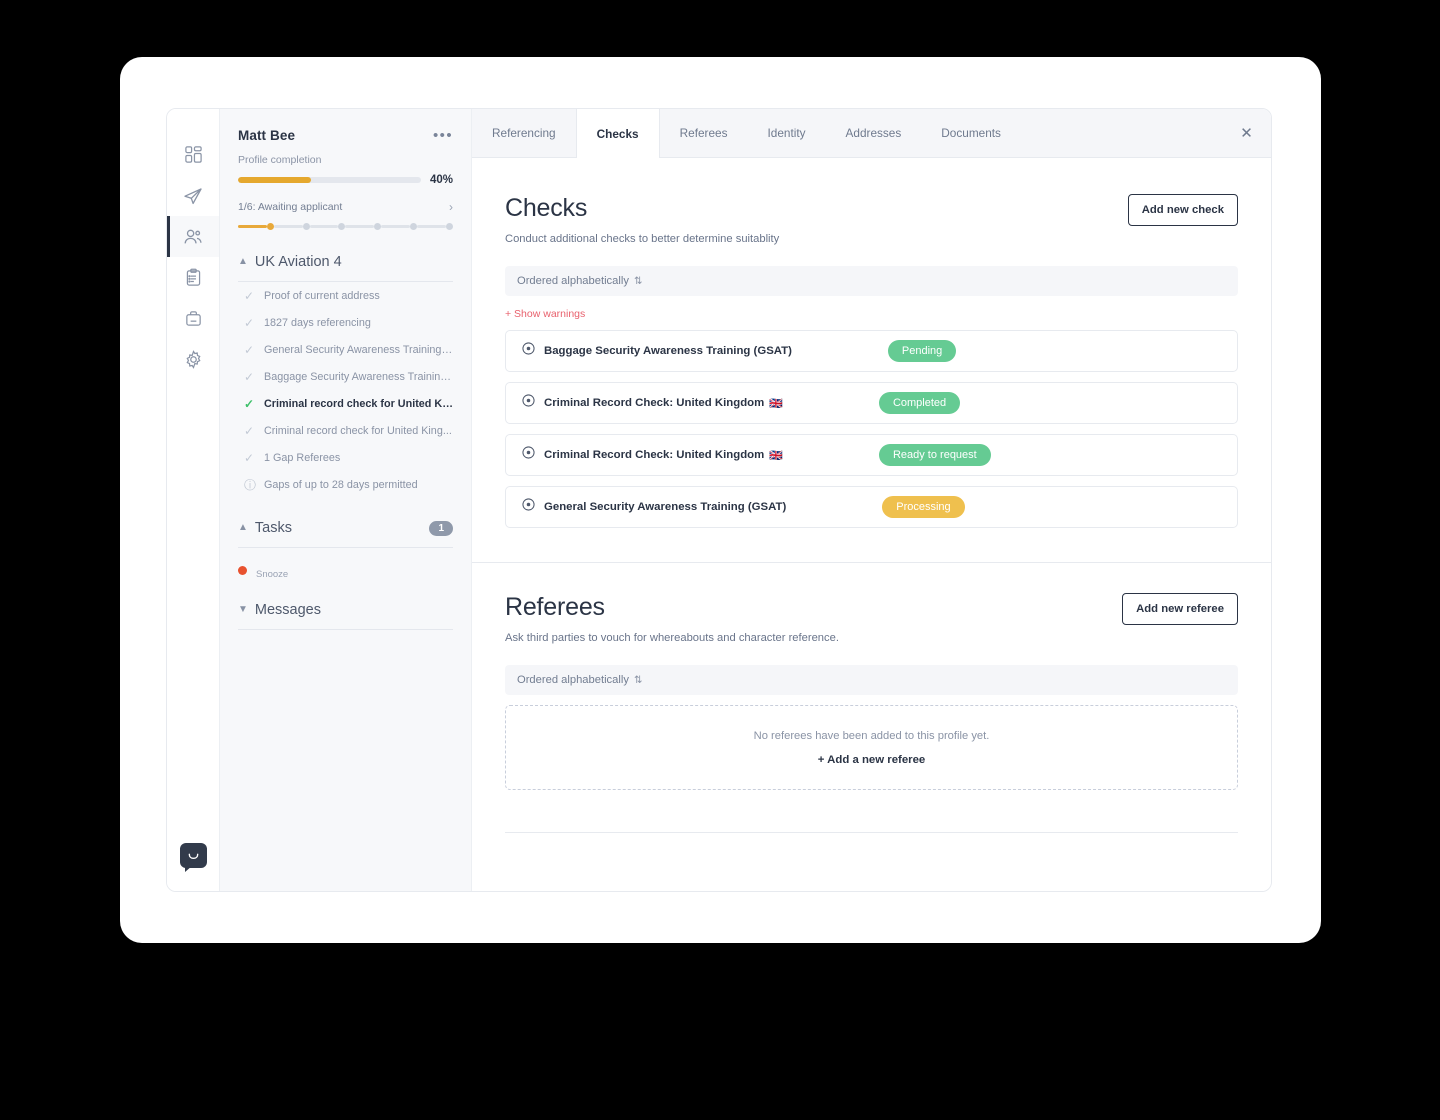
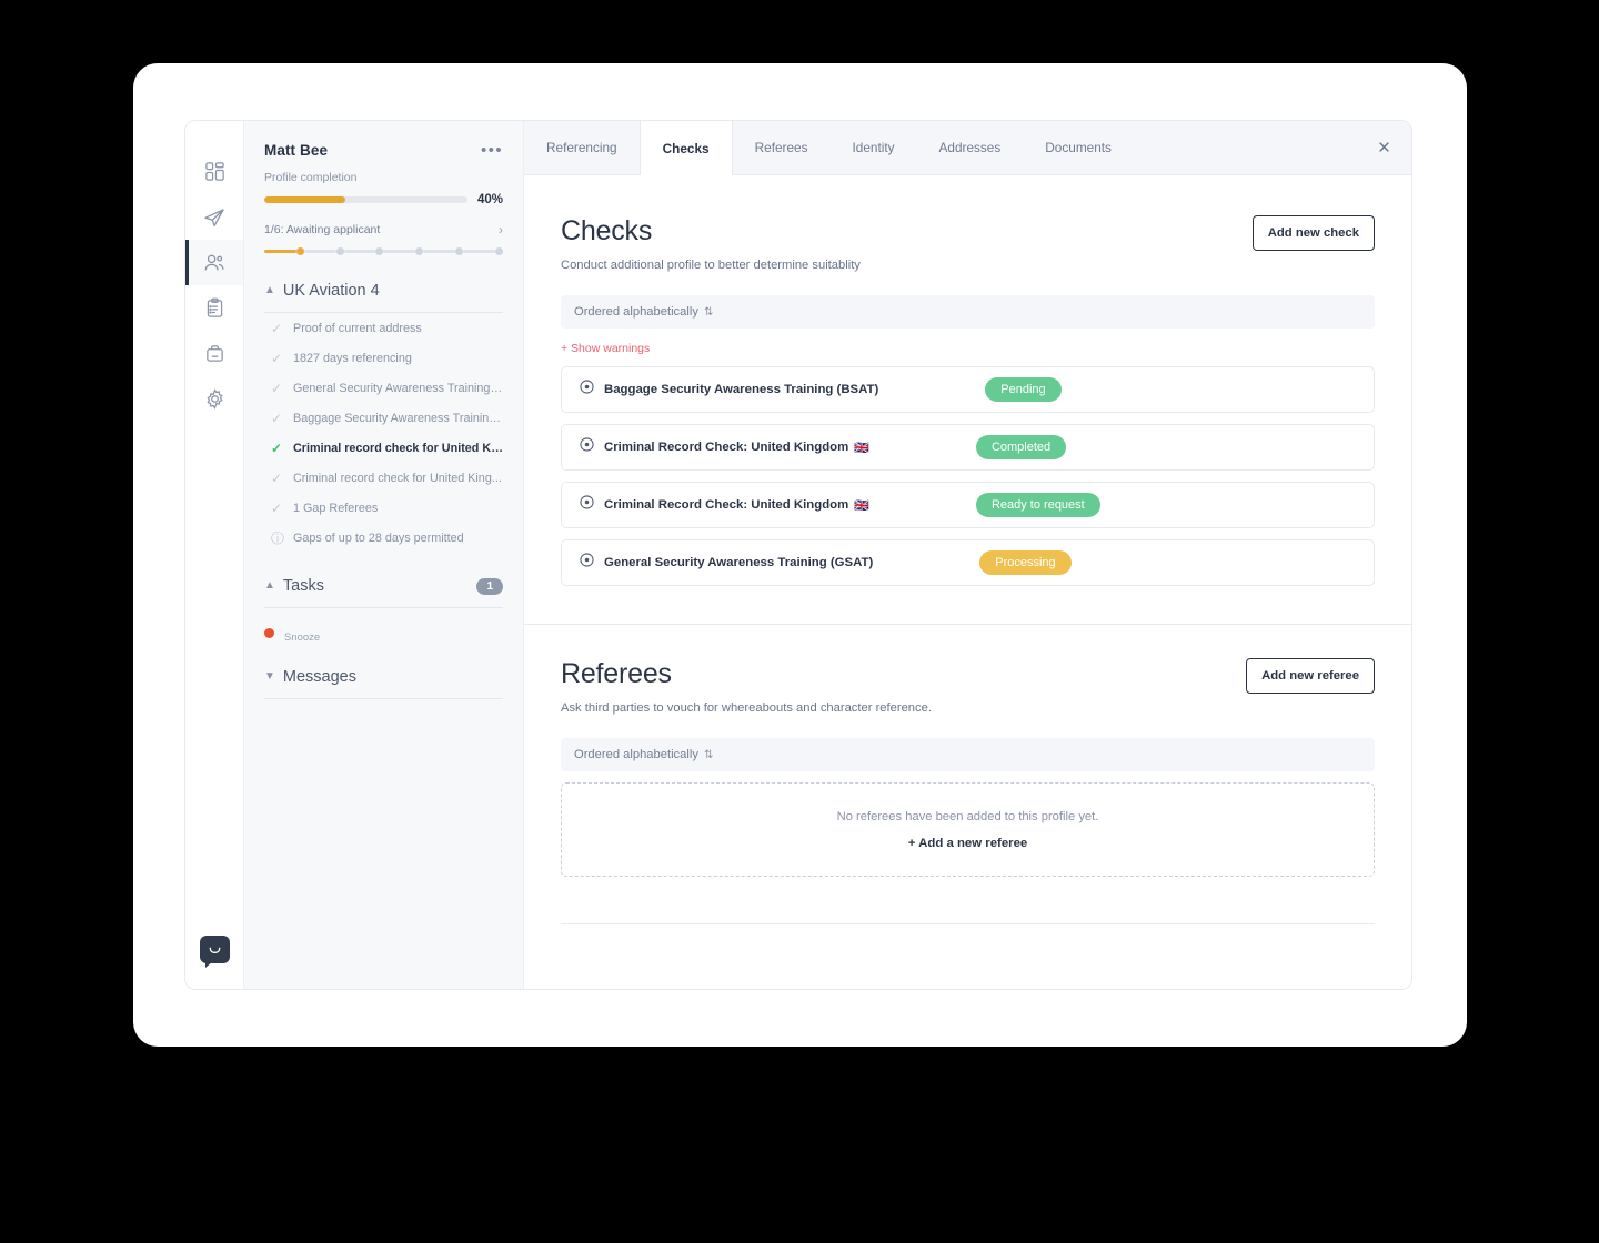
  Matt Bee
  •••
  Profile completion
  40%
  1/6: Awaiting applicant
  ›
  ▲
  UK Aviation 4
  ✓
  Proof of current address
  ✓
  1827 days referencing
  ✓
  General Security Awareness Training (..
  ✓
  Baggage Security Awareness Training .
  ✓
  Criminal record check for United Kin
  ✓
  Criminal record check for United King...
  ✓
  1 Gap Referees
  ⓘ
  Gaps of up to 28 days permitted
  ▲
  Tasks
  1
  Snooze
  ▼
  Messages
  Referencing
  Checks
  Referees
  Identity
  Addresses
  Documents
  ✕
  Checks
- Conduct additional checks to better determine suitablity
+ Conduct additional profile to better determine suitablity
  Add new check
  Ordered alphabetically
  ⇅
  + Show warnings
- Baggage Security Awareness Training (GSAT)
+ Baggage Security Awareness Training (BSAT)
  Pending
  Criminal Record Check: United Kingdom
  🇬🇧
  Completed
  Criminal Record Check: United Kingdom
  🇬🇧
  Ready to request
  General Security Awareness Training (GSAT)
  Processing
  Referees
  Ask third parties to vouch for whereabouts and character reference.
  Add new referee
  Ordered alphabetically
  ⇅
  No referees have been added to this profile yet.
  + Add a new referee
